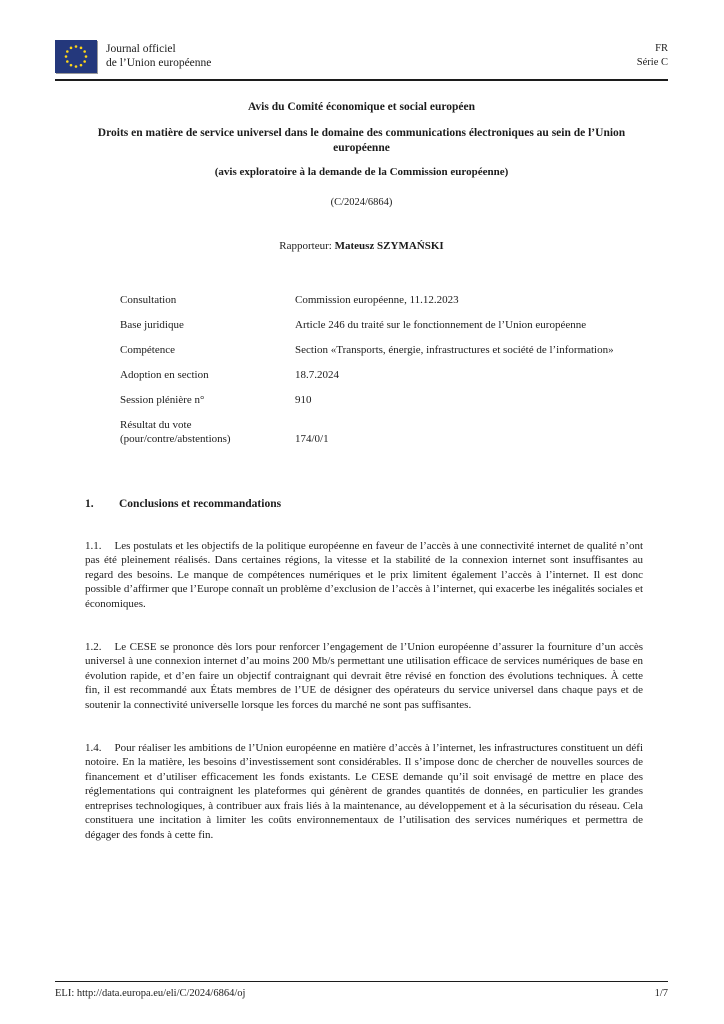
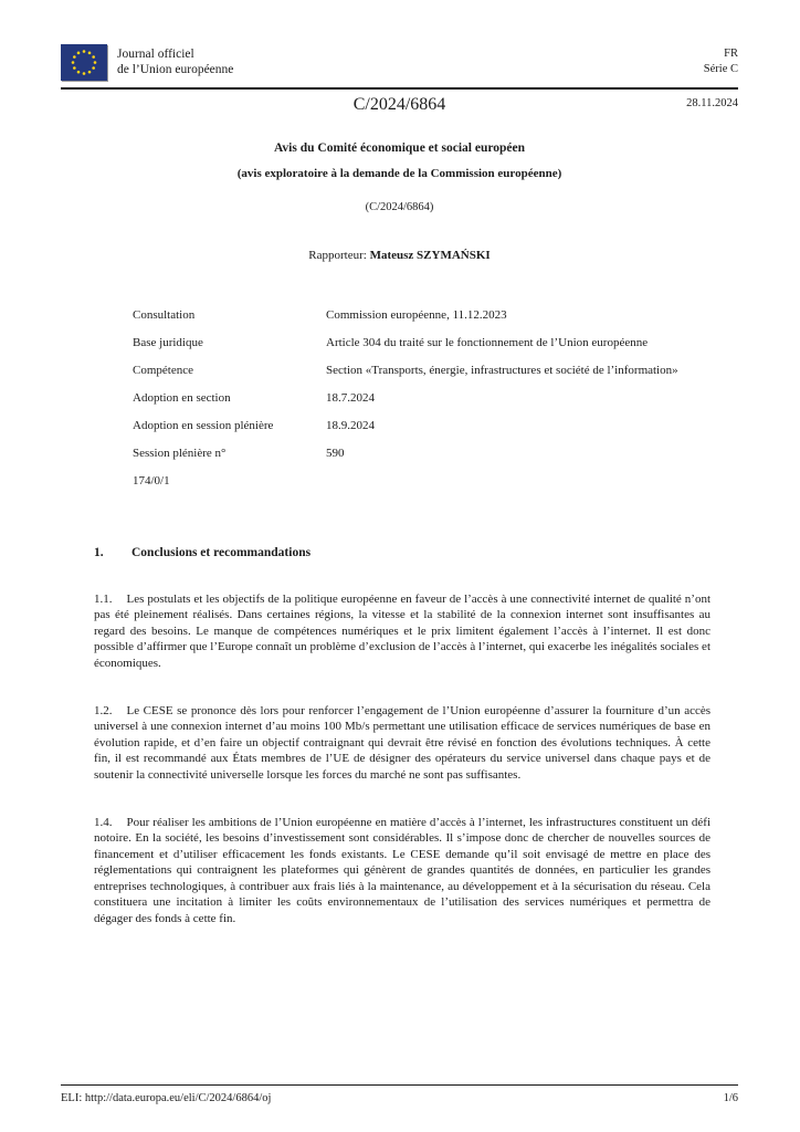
  Journal officiel
  de l’Union européenne
  FR
  Série C
+ C/2024/6864
+ 28.11.2024
  Avis du Comité économique et social européen
- Droits en matière de service universel dans le domaine des communications électroniques au sein de l’Union européenne
  (avis exploratoire à la demande de la Commission européenne)
  (C/2024/6864)
  Rapporteur: Mateusz SZYMAŃSKI
  Consultation
  Commission européenne, 11.12.2023
  Base juridique
- Article 246 du traité sur le fonctionnement de l’Union européenne
+ Article 304 du traité sur le fonctionnement de l’Union européenne
  Compétence
  Section «Transports, énergie, infrastructures et société de l’information»
  Adoption en section
  18.7.2024
+ Adoption en session plénière
+ 18.9.2024
  Session plénière n°
- 910
+ 590
- Résultat du vote
- (pour/contre/abstentions)
  174/0/1
  1. Conclusions et recommandations
  1.1. Les postulats et les objectifs de la politique européenne en faveur de l’accès à une connectivité internet de qualité n’ont pas été pleinement réalisés. Dans certaines régions, la vitesse et la stabilité de la connexion internet sont insuffisantes au regard des besoins. Le manque de compétences numériques et le prix limitent également l’accès à l’internet. Il est donc possible d’affirmer que l’Europe connaît un problème d’exclusion de l’accès à l’internet, qui exacerbe les inégalités sociales et économiques.
- 1.2. Le CESE se prononce dès lors pour renforcer l’engagement de l’Union européenne d’assurer la fourniture d’un accès universel à une connexion internet d’au moins 200 Mb/s permettant une utilisation efficace de services numériques de base en évolution rapide, et d’en faire un objectif contraignant qui devrait être révisé en fonction des évolutions techniques. À cette fin, il est recommandé aux États membres de l’UE de désigner des opérateurs du service universel dans chaque pays et de soutenir la connectivité universelle lorsque les forces du marché ne sont pas suffisantes.
+ 1.2. Le CESE se prononce dès lors pour renforcer l’engagement de l’Union européenne d’assurer la fourniture d’un accès universel à une connexion internet d’au moins 100 Mb/s permettant une utilisation efficace de services numériques de base en évolution rapide, et d’en faire un objectif contraignant qui devrait être révisé en fonction des évolutions techniques. À cette fin, il est recommandé aux États membres de l’UE de désigner des opérateurs du service universel dans chaque pays et de soutenir la connectivité universelle lorsque les forces du marché ne sont pas suffisantes.
- 1.4. Pour réaliser les ambitions de l’Union européenne en matière d’accès à l’internet, les infrastructures constituent un défi notoire. En la matière, les besoins d’investissement sont considérables. Il s’impose donc de chercher de nouvelles sources de financement et d’utiliser efficacement les fonds existants. Le CESE demande qu’il soit envisagé de mettre en place des réglementations qui contraignent les plateformes qui génèrent de grandes quantités de données, en particulier les grandes entreprises technologiques, à contribuer aux frais liés à la maintenance, au développement et à la sécurisation du réseau. Cela constituera une incitation à limiter les coûts environnementaux de l’utilisation des services numériques et permettra de dégager des fonds à cette fin.
+ 1.4. Pour réaliser les ambitions de l’Union européenne en matière d’accès à l’internet, les infrastructures constituent un défi notoire. En la société, les besoins d’investissement sont considérables. Il s’impose donc de chercher de nouvelles sources de financement et d’utiliser efficacement les fonds existants. Le CESE demande qu’il soit envisagé de mettre en place des réglementations qui contraignent les plateformes qui génèrent de grandes quantités de données, en particulier les grandes entreprises technologiques, à contribuer aux frais liés à la maintenance, au développement et à la sécurisation du réseau. Cela constituera une incitation à limiter les coûts environnementaux de l’utilisation des services numériques et permettra de dégager des fonds à cette fin.
  ELI: http://data.europa.eu/eli/C/2024/6864/oj
- 1/7
+ 1/6
